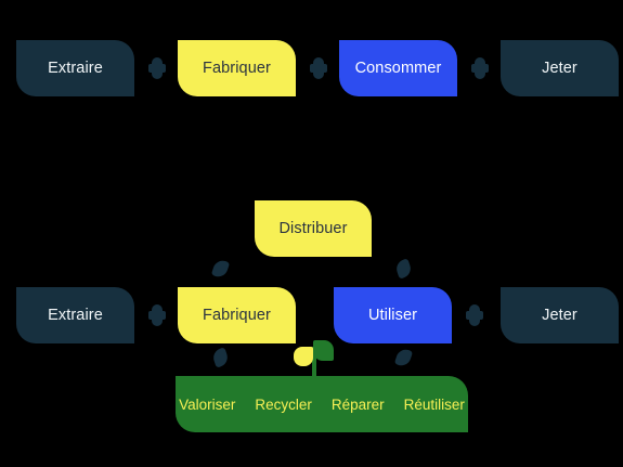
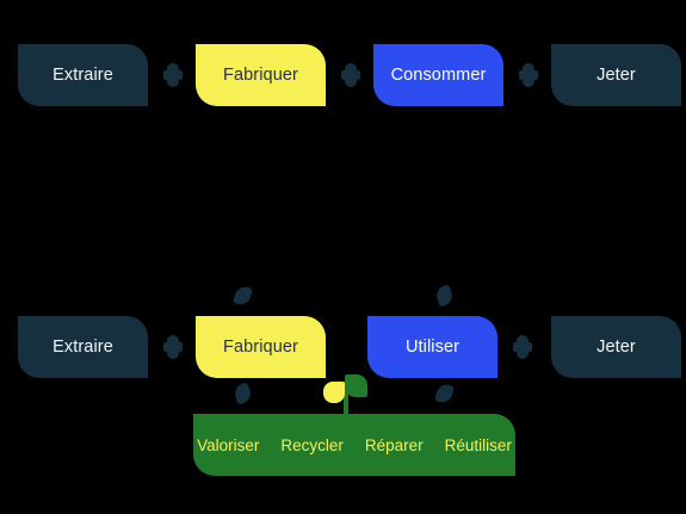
  Extraire
  Fabriquer
  Consommer
  Jeter
- Distribuer
  Extraire
  Fabriquer
  Utiliser
  Jeter
  Valoriser
  Recycler
  Réparer
  Réutiliser
